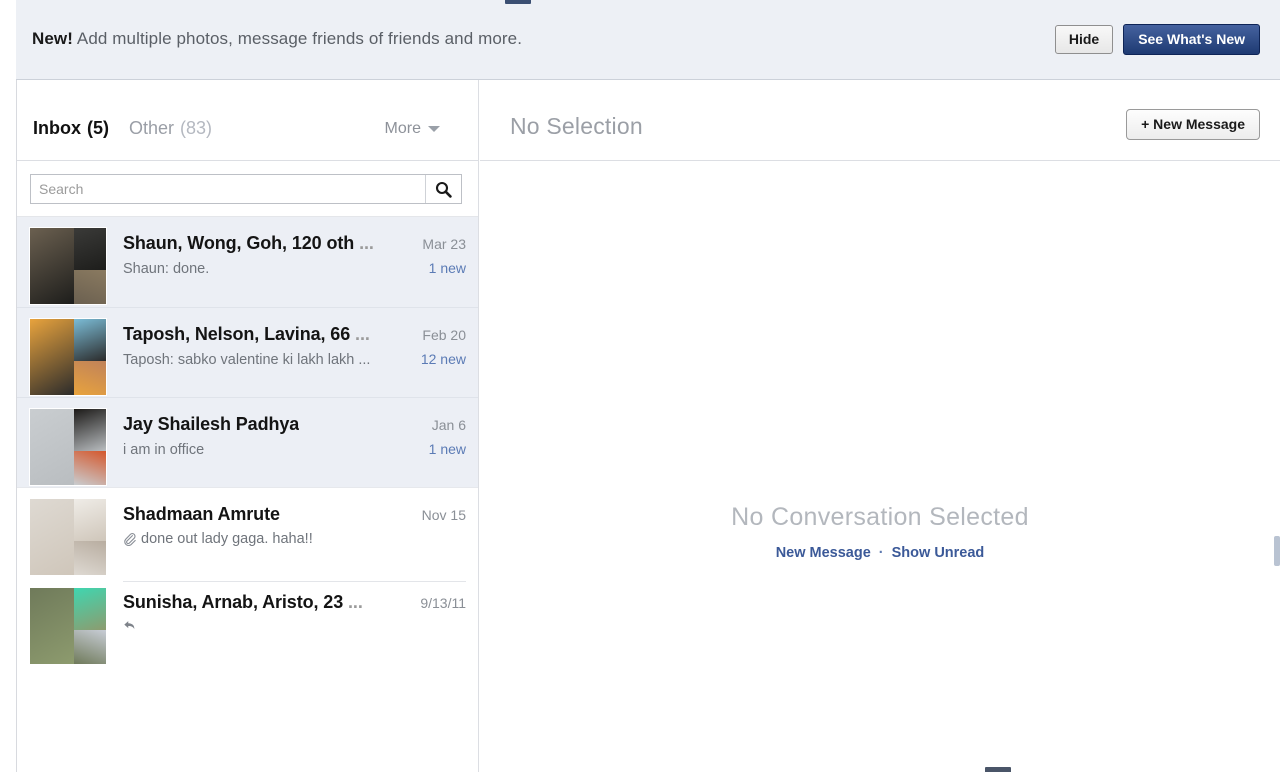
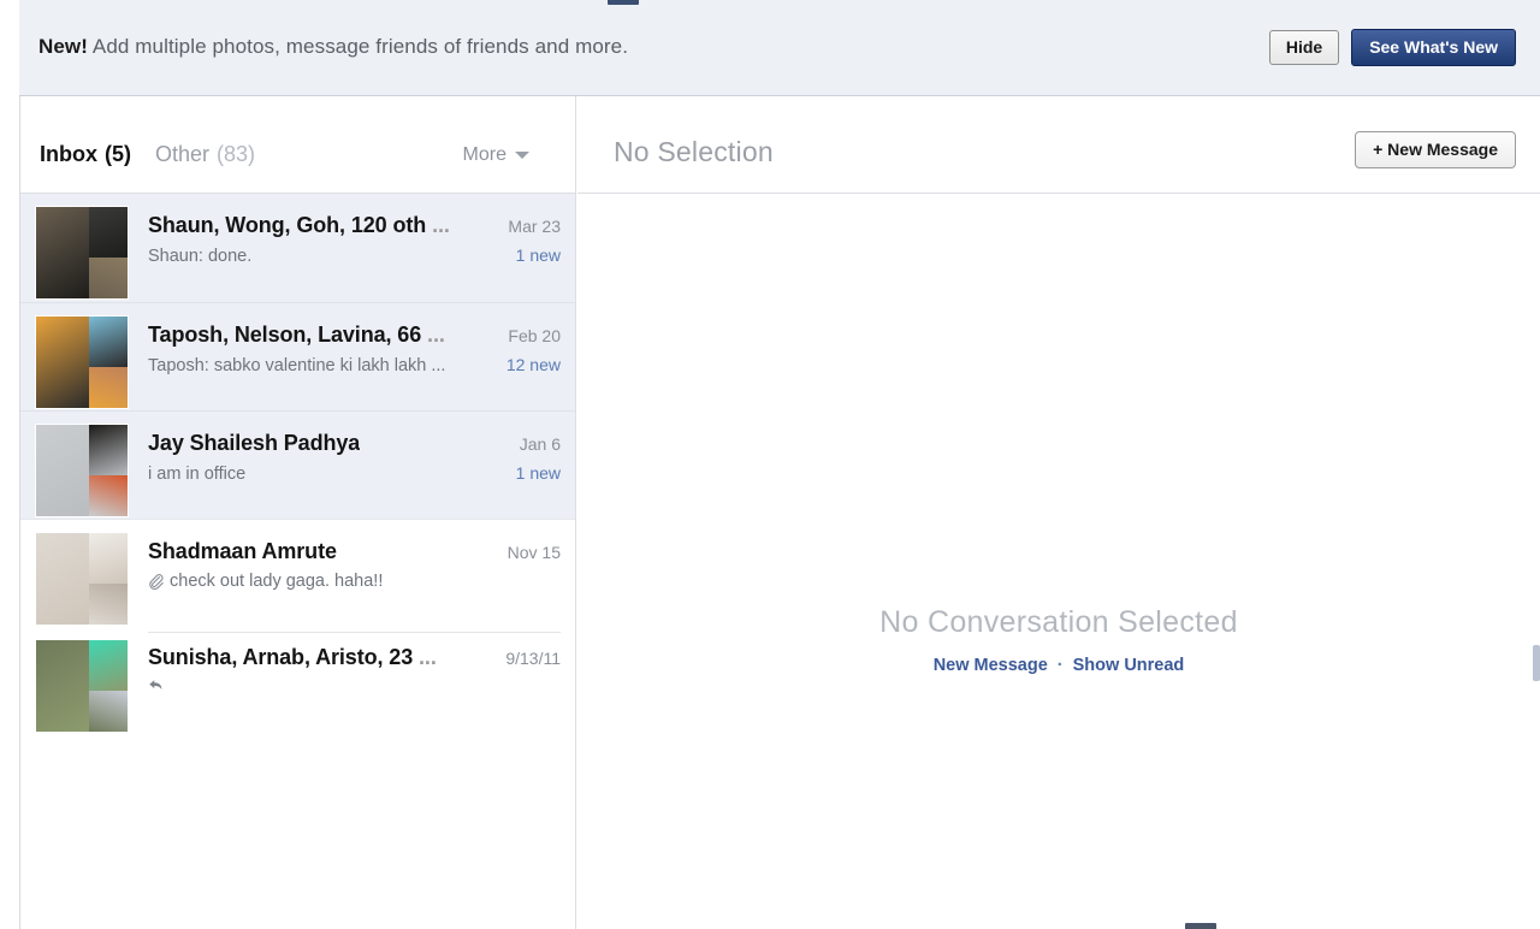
  New! Add multiple photos, message friends of friends and more.
  Hide
  See What's New
  Inbox
  (5)
  Other
  (83)
  More
  No Selection
  + New Message
- Search
  Shaun, Wong, Goh, 120 oth ...
  Mar 23
  Shaun: done.
  1 new
  Taposh, Nelson, Lavina, 66 ...
  Feb 20
  Taposh: sabko valentine ki lakh lakh ...
  12 new
  Jay Shailesh Padhya
  Jan 6
  i am in office
  1 new
  Shadmaan Amrute
  Nov 15
- done out lady gaga. haha!!
+ check out lady gaga. haha!!
  Sunisha, Arnab, Aristo, 23 ...
  9/13/11
  No Conversation Selected
  New Message
  ·
  Show Unread
